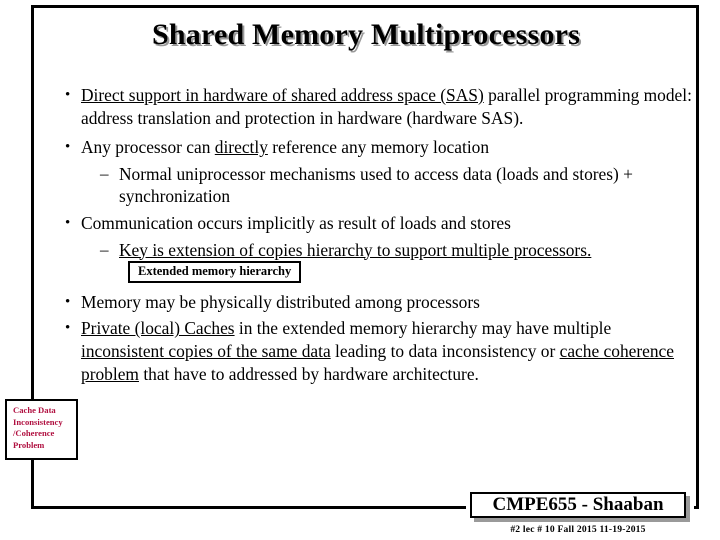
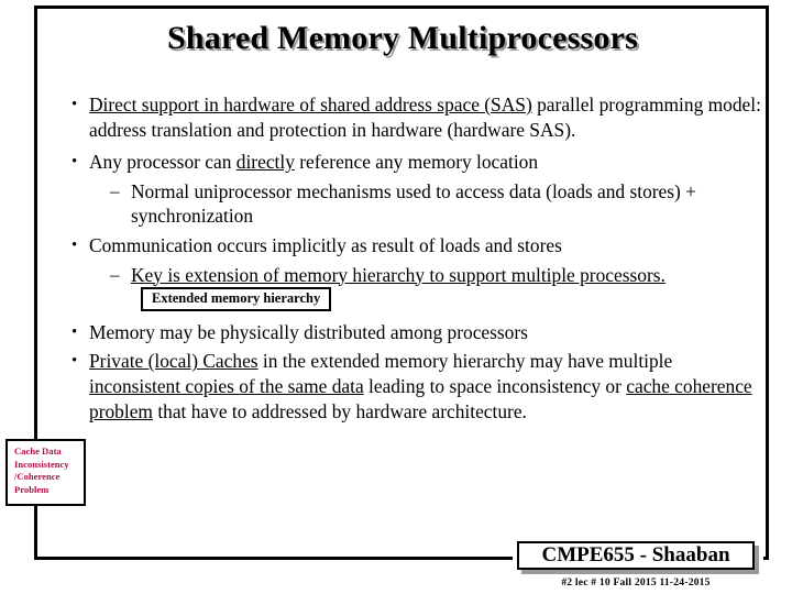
  Shared Memory Multiprocessors
  •
  Direct support in hardware of shared address space (SAS) parallel programming model: address translation and protection in hardware (hardware SAS).
  •
  Any processor can directly reference any memory location
  –
  Normal uniprocessor mechanisms used to access data (loads and stores) + synchronization
  •
  Communication occurs implicitly as result of loads and stores
  –
- Key is extension of copies hierarchy to support multiple processors.Extended memory hierarchy
+ Key is extension of memory hierarchy to support multiple processors.Extended memory hierarchy
  •
  Memory may be physically distributed among processors
  •
- Private (local) Caches in the extended memory hierarchy may have multiple inconsistent copies of the same data leading to data inconsistency or cache coherence problem that have to addressed by hardware architecture.
+ Private (local) Caches in the extended memory hierarchy may have multiple inconsistent copies of the same data leading to space inconsistency or cache coherence problem that have to addressed by hardware architecture.
  Cache Data
  Inconsistency
  /Coherence
  Problem
  CMPE655 - Shaaban
- #2 lec # 10 Fall 2015 11-19-2015
+ #2 lec # 10 Fall 2015 11-24-2015
